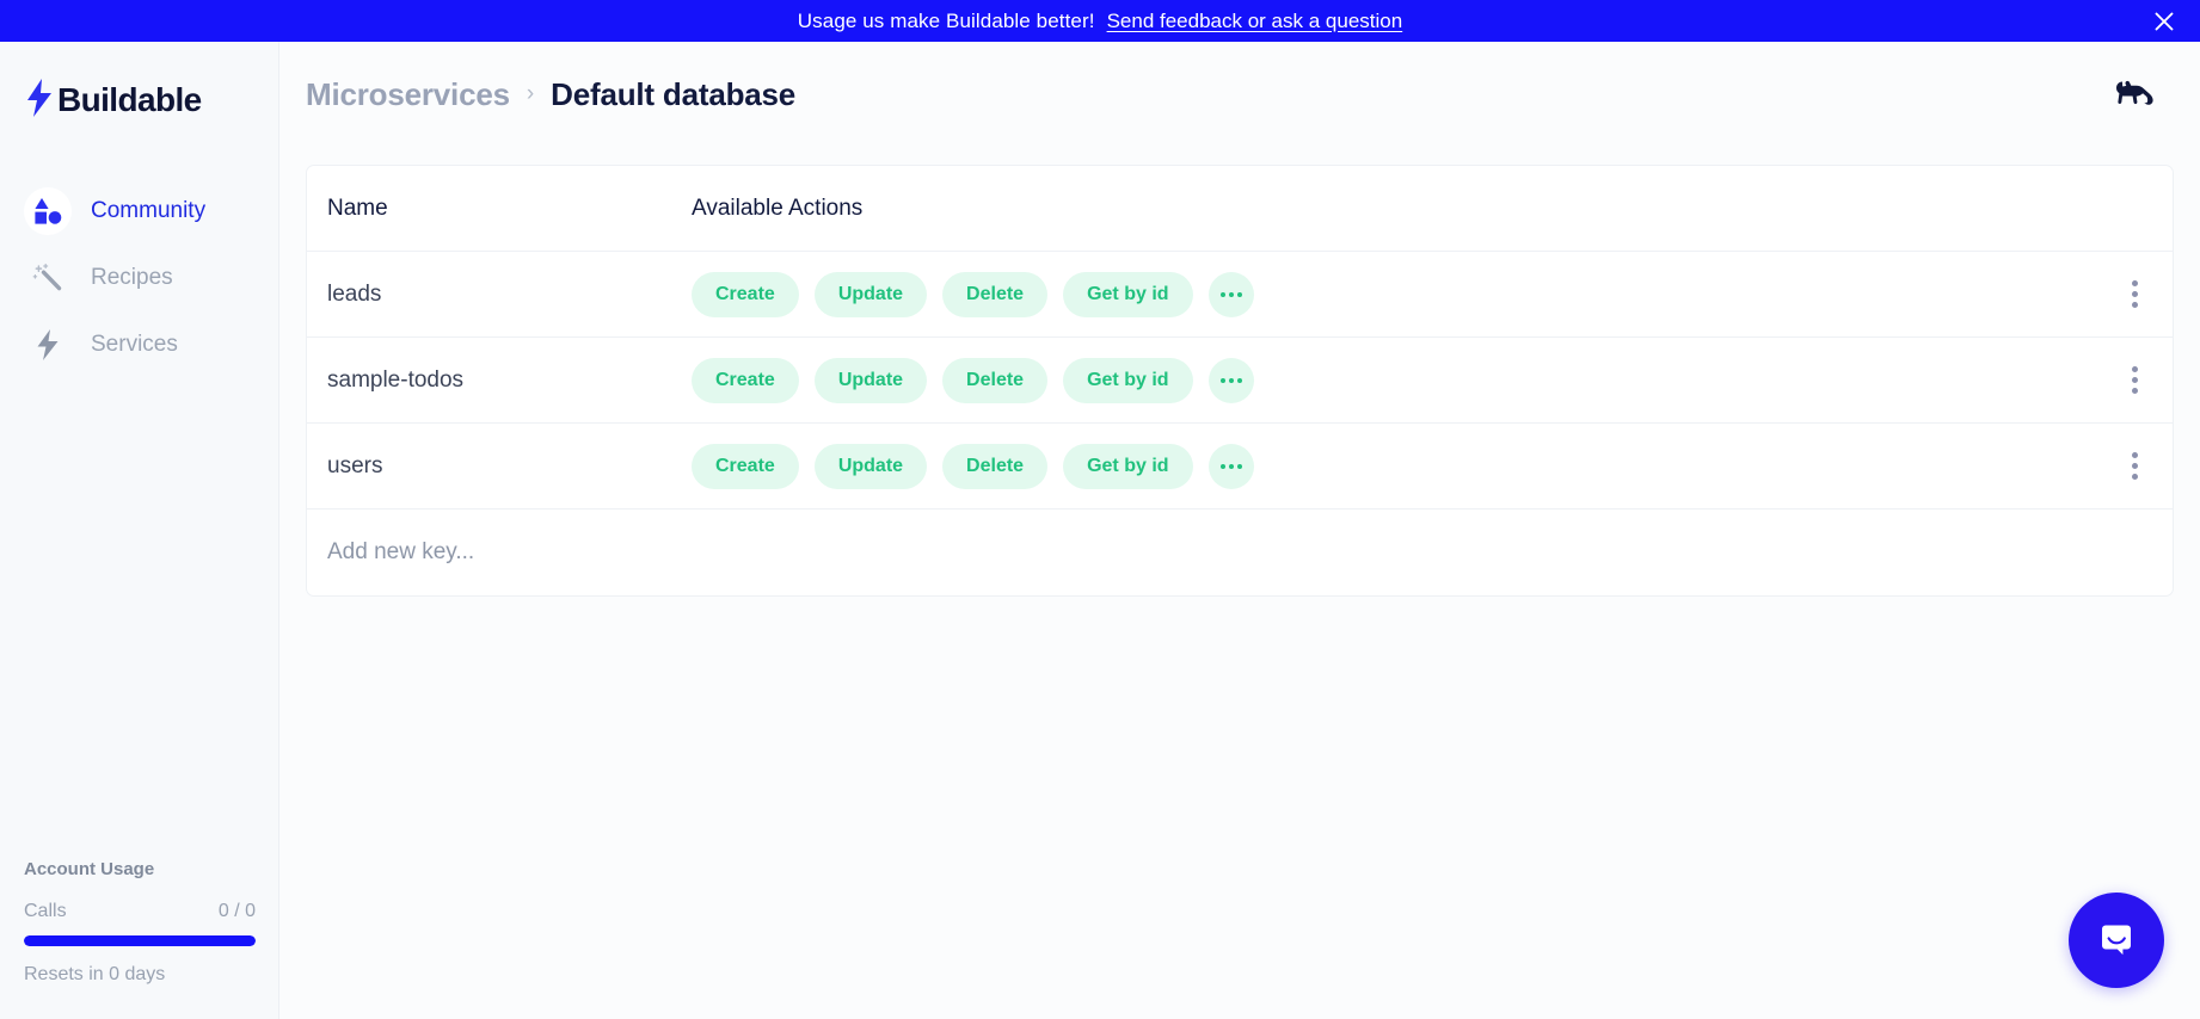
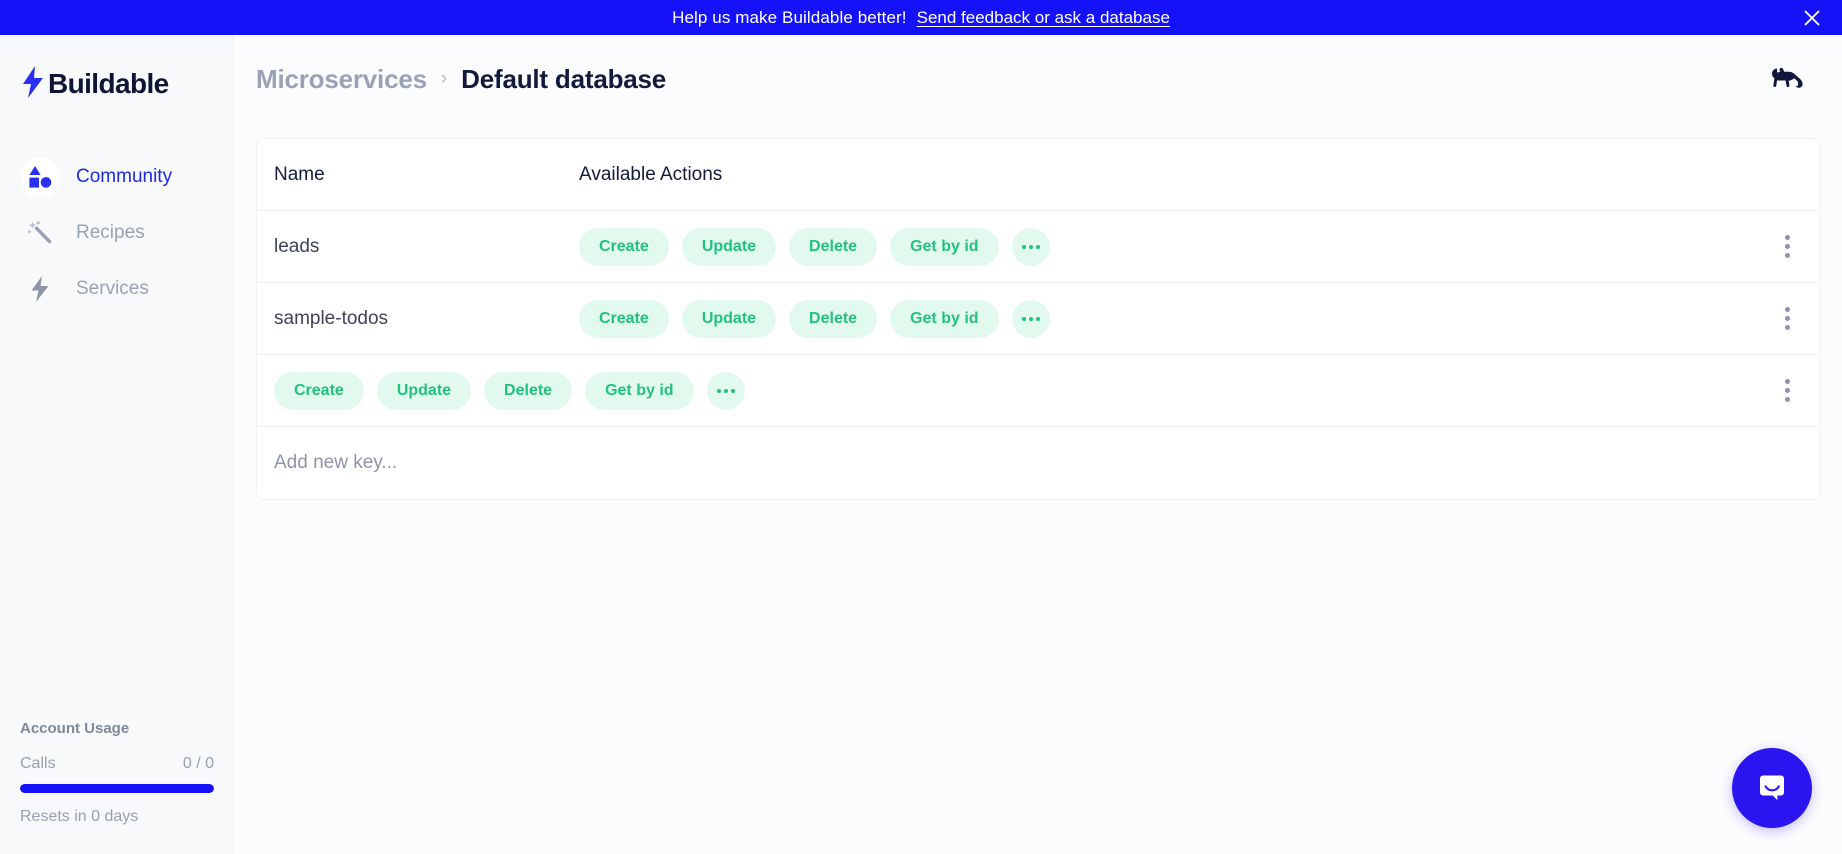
- Usage us make Buildable better!
+ Help us make Buildable better!
- Send feedback or ask a question
+ Send feedback or ask a database
  Buildable
  Community
  Recipes
  Services
  Account Usage
  Calls
  0 / 0
  Resets in 0 days
  Microservices
  ›
  Default database
  Name
  Available Actions
  leads
  Create
  Update
  Delete
  Get by id
  sample-todos
  Create
  Update
  Delete
  Get by id
- users
  Create
  Update
  Delete
  Get by id
  Add new key...
